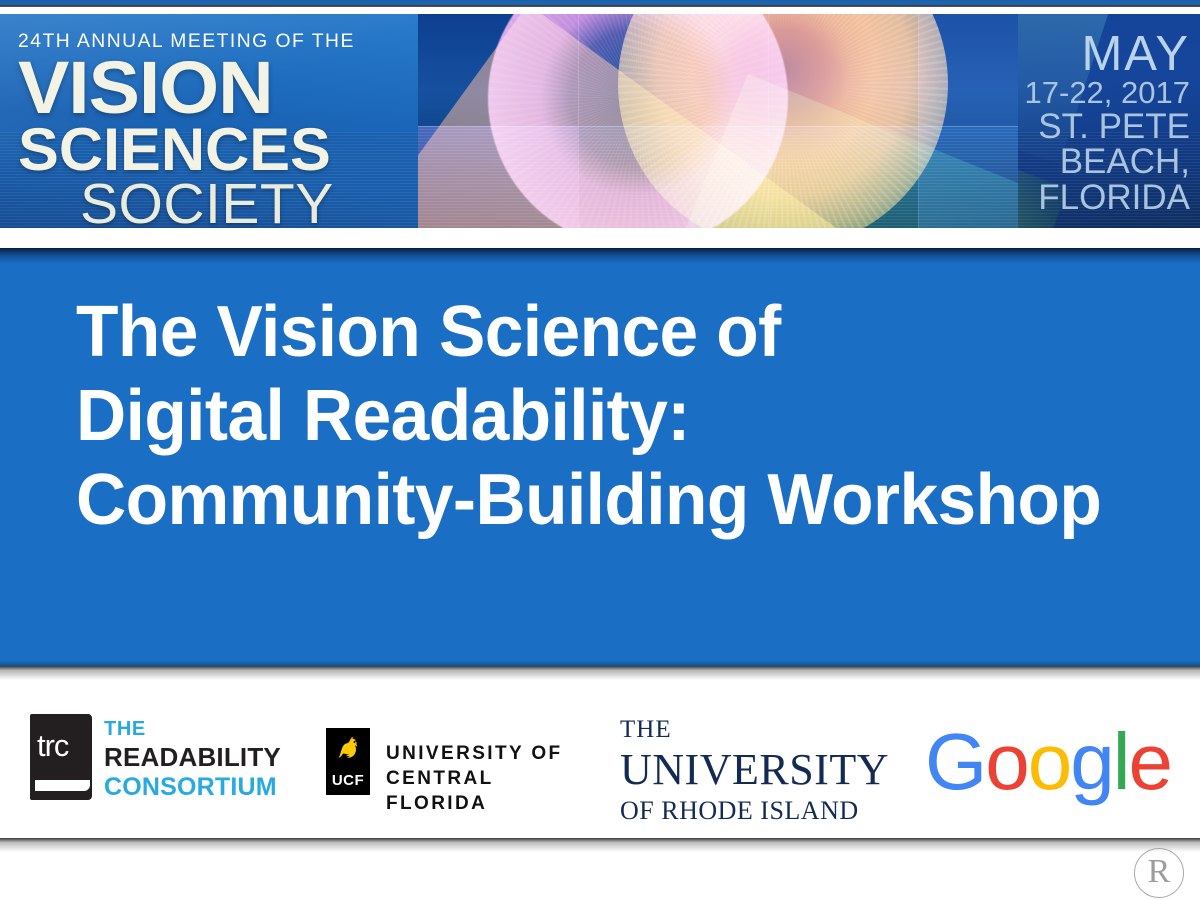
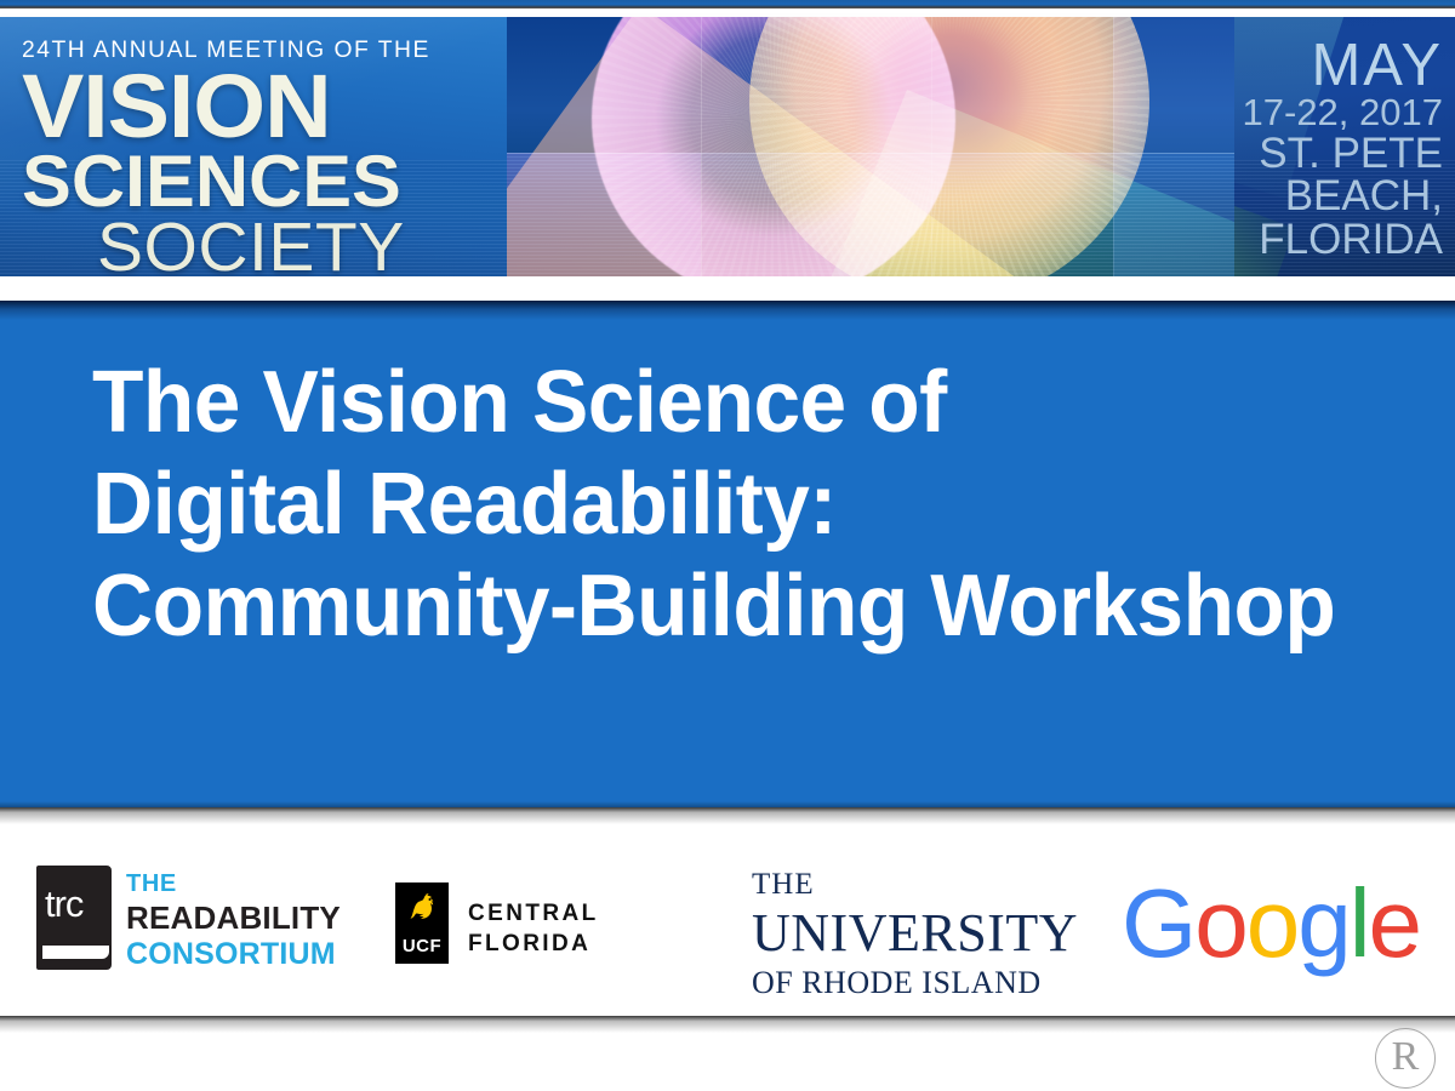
  24TH ANNUAL MEETING OF THE
  VISION
  SCIENCES
  SOCIETY
  MAY
  17-22, 2017
  ST. PETE
  BEACH,
  FLORIDA
  The Vision Science of
  Digital Readability:
  Community-Building Workshop
  trc
  THE
  READABILITY
  CONSORTIUM
  UCF
- UNIVERSITY OF
  CENTRAL FLORIDA
  THE
  UNIVERSITY
  OF RHODE ISLAND
  Google
  R
